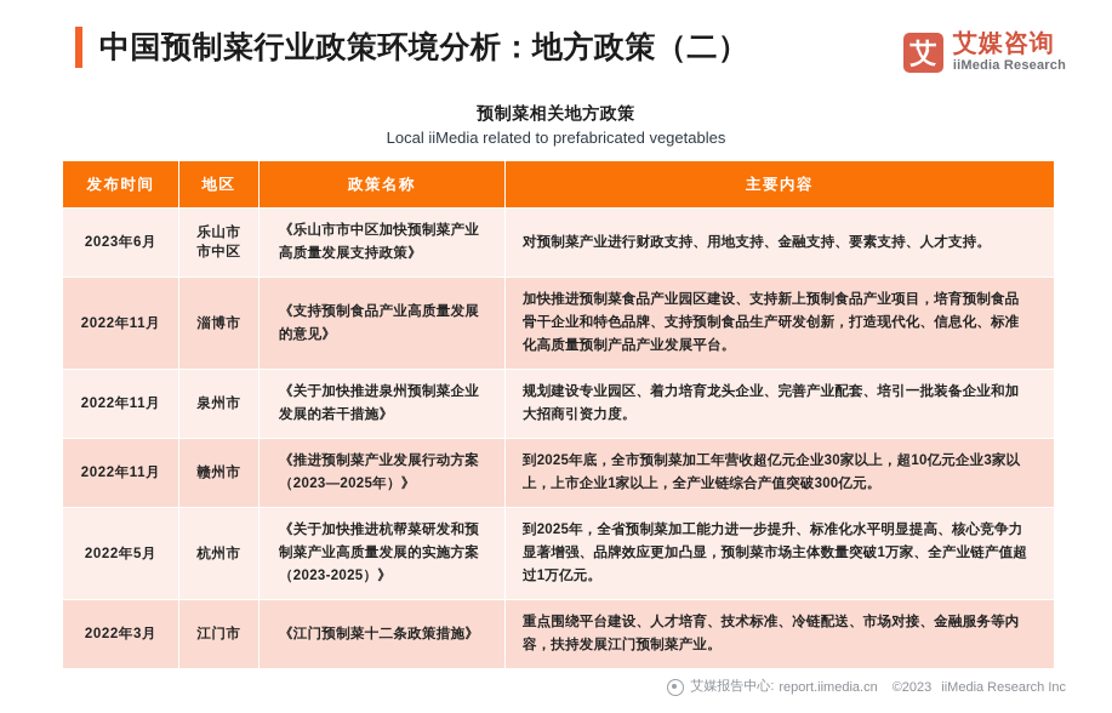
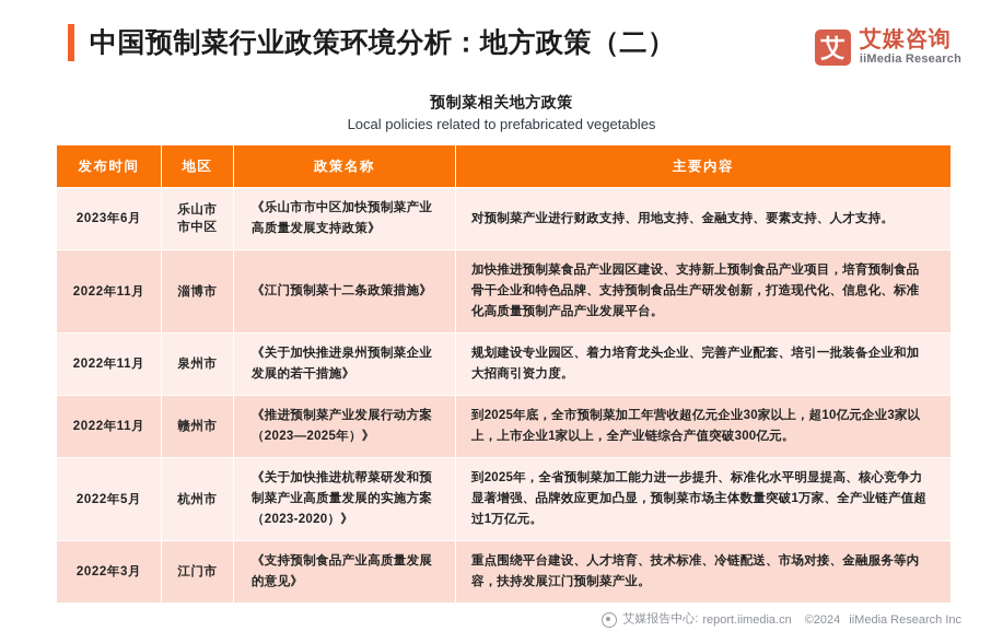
  中国预制菜行业政策环境分析：地方政策（二）
  艾
  艾媒咨询
  iiMedia Research
  预制菜相关地方政策
- Local iiMedia related to prefabricated vegetables
+ Local policies related to prefabricated vegetables
  发布时间	地区	政策名称	主要内容
  2023年6月	乐山市市中区	《乐山市市中区加快预制菜产业高质量发展支持政策》	对预制菜产业进行财政支持、用地支持、金融支持、要素支持、人才支持。
- 2022年11月	淄博市	《支持预制食品产业高质量发展的意见》	加快推进预制菜食品产业园区建设、支持新上预制食品产业项目，培育预制食品骨干企业和特色品牌、支持预制食品生产研发创新，打造现代化、信息化、标准化高质量预制产品产业发展平台。
+ 2022年11月	淄博市	《江门预制菜十二条政策措施》	加快推进预制菜食品产业园区建设、支持新上预制食品产业项目，培育预制食品骨干企业和特色品牌、支持预制食品生产研发创新，打造现代化、信息化、标准化高质量预制产品产业发展平台。
  2022年11月	泉州市	《关于加快推进泉州预制菜企业发展的若干措施》	规划建设专业园区、着力培育龙头企业、完善产业配套、培引一批装备企业和加大招商引资力度。
  2022年11月	赣州市	《推进预制菜产业发展行动方案（2023—2025年）》	到2025年底，全市预制菜加工年营收超亿元企业30家以上，超10亿元企业3家以上，上市企业1家以上，全产业链综合产值突破300亿元。
- 2022年5月	杭州市	《关于加快推进杭帮菜研发和预制菜产业高质量发展的实施方案（2023-2025）》	到2025年，全省预制菜加工能力进一步提升、标准化水平明显提高、核心竞争力显著增强、品牌效应更加凸显，预制菜市场主体数量突破1万家、全产业链产值超过1万亿元。
+ 2022年5月	杭州市	《关于加快推进杭帮菜研发和预制菜产业高质量发展的实施方案（2023-2020）》	到2025年，全省预制菜加工能力进一步提升、标准化水平明显提高、核心竞争力显著增强、品牌效应更加凸显，预制菜市场主体数量突破1万家、全产业链产值超过1万亿元。
- 2022年3月	江门市	《江门预制菜十二条政策措施》	重点围绕平台建设、人才培育、技术标准、冷链配送、市场对接、金融服务等内容，扶持发展江门预制菜产业。
+ 2022年3月	江门市	《支持预制食品产业高质量发展的意见》	重点围绕平台建设、人才培育、技术标准、冷链配送、市场对接、金融服务等内容，扶持发展江门预制菜产业。
  艾媒报告中心:
  report.iimedia.cn
- ©2023
+ ©2024
  iiMedia Research Inc
